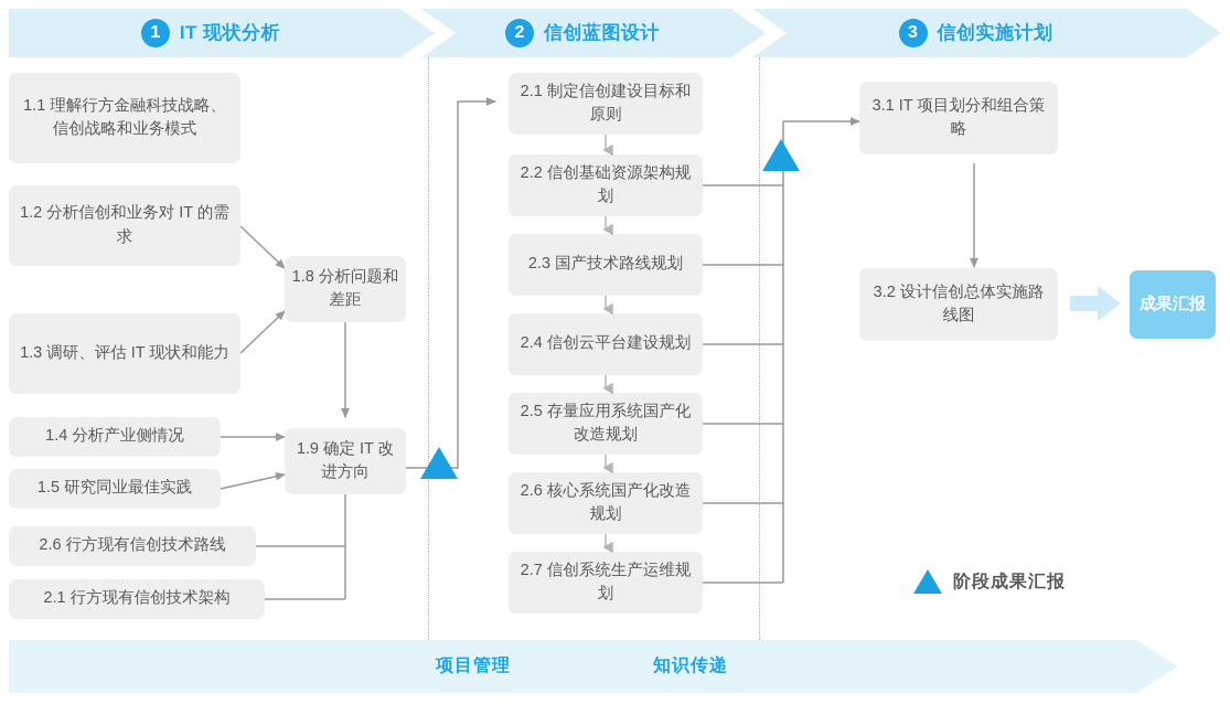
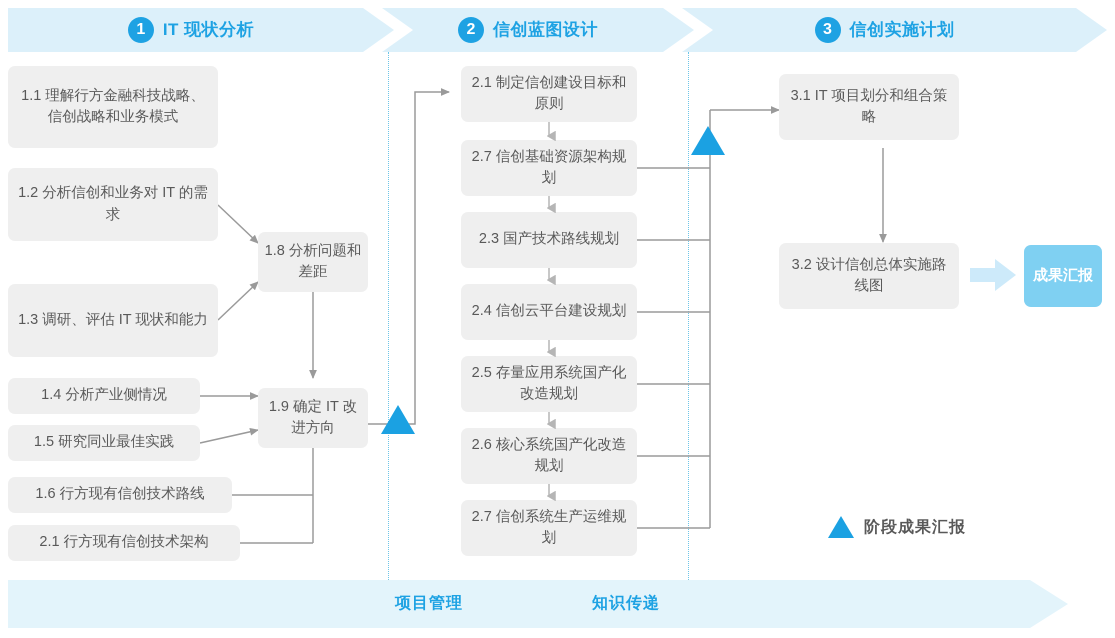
  1
  IT 现状分析
  2
  信创蓝图设计
  3
  信创实施计划
  1.1 理解行方金融科技战略、信创战略和业务模式
  1.2 分析信创和业务对 IT 的需求
  1.3 调研、评估 IT 现状和能力
  1.4 分析产业侧情况
  1.5 研究同业最佳实践
- 2.6 行方现有信创技术路线
+ 1.6 行方现有信创技术路线
  2.1 行方现有信创技术架构
  1.8 分析问题和差距
  1.9 确定 IT 改进方向
  2.1 制定信创建设目标和原则
- 2.2 信创基础资源架构规划
+ 2.7 信创基础资源架构规划
  2.3 国产技术路线规划
  2.4 信创云平台建设规划
  2.5 存量应用系统国产化改造规划
  2.6 核心系统国产化改造规划
  2.7 信创系统生产运维规划
  3.1 IT 项目划分和组合策略
  3.2 设计信创总体实施路线图
  成果汇报
  阶段成果汇报
  项目管理
  知识传递
